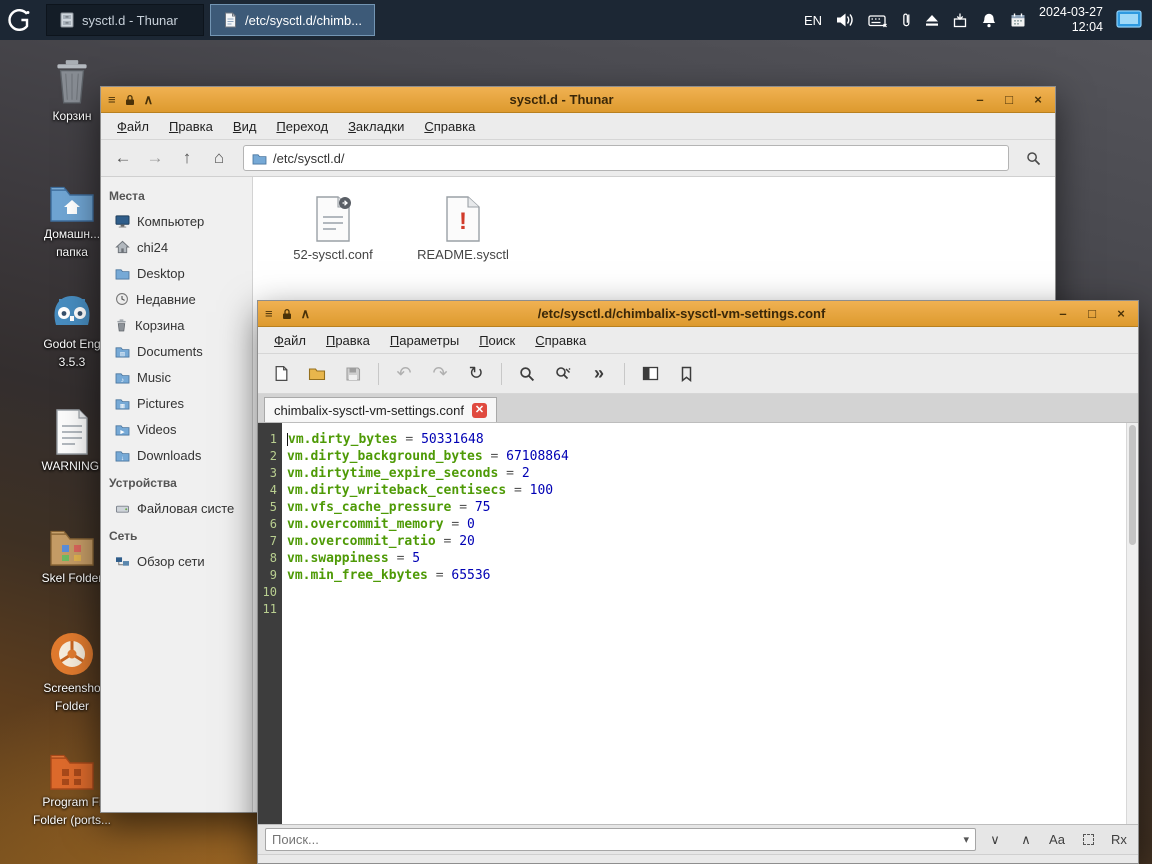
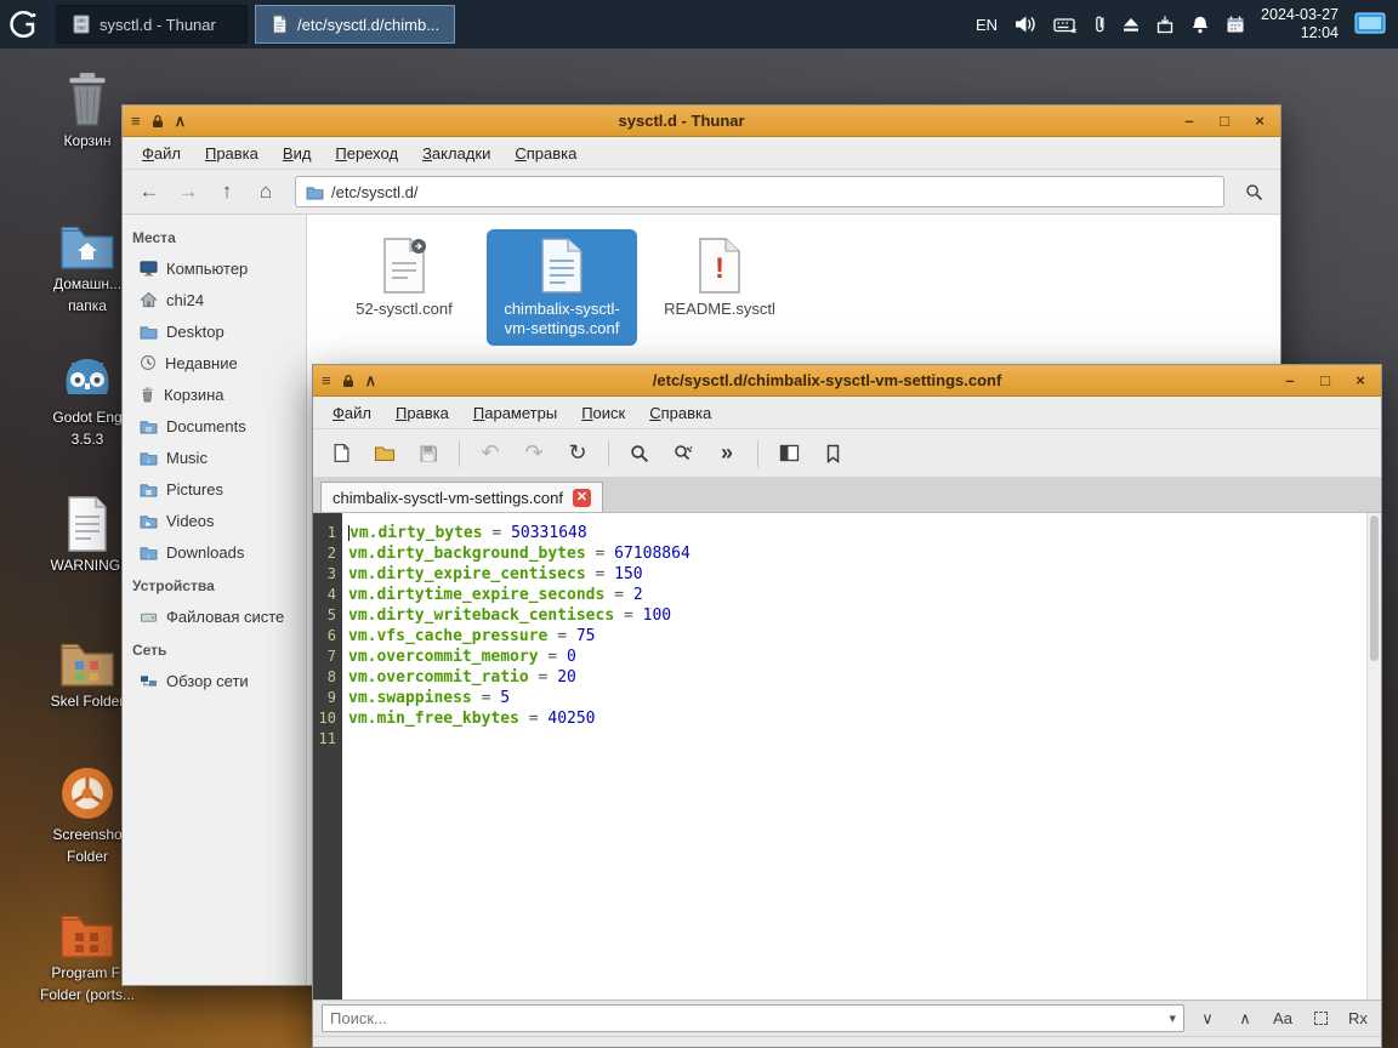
  Корзин
  Домашн...
  папка
  Godot Eng
  3.5.3
  WARNING
  Skel Folde
  Screensho
  Folder
  Program F
  Folder (ports...
  ≡
  ∧
  sysctl.d - Thunar
  –
  □
  ×
  Файл
  Правка
  Вид
  Переход
  Закладки
  Справка
  ←
  →
  ↑
  ⌂
  /etc/sysctl.d/
  Места
  Компьютер
  chi24
  Desktop
  Недавние
  Корзина
  Documents
  Music
  Pictures
  Videos
  Downloads
  Устройства
  Файловая систе
  Сеть
  Обзор сети
  52-sysctl.conf
+ chimbalix-sysctl-
+ vm-settings.conf
  !
  README.sysctl
  ≡
  ∧
  /etc/sysctl.d/chimbalix-sysctl-vm-settings.conf
  –
  □
  ×
  Файл
  Правка
  Параметры
  Поиск
  Справка
  ↶
  ↷
  ↻
  »
  chimbalix-sysctl-vm-settings.conf
  ✕
  1
  2
  3
  4
  5
  6
  7
  8
  9
  10
  11
  vm.dirty_bytes = 50331648
  vm.dirty_background_bytes = 67108864
+ vm.dirty_expire_centisecs = 150
  vm.dirtytime_expire_seconds = 2
  vm.dirty_writeback_centisecs = 100
  vm.vfs_cache_pressure = 75
  vm.overcommit_memory = 0
  vm.overcommit_ratio = 20
  vm.swappiness = 5
- vm.min_free_kbytes = 65536
+ vm.min_free_kbytes = 40250
  Поиск...
  ▾
  ∨
  ∧
  Aa
  Rx
  sysctl.d - Thunar
  /etc/sysctl.d/chimb...
  EN
  2024-03-27
  12:04
